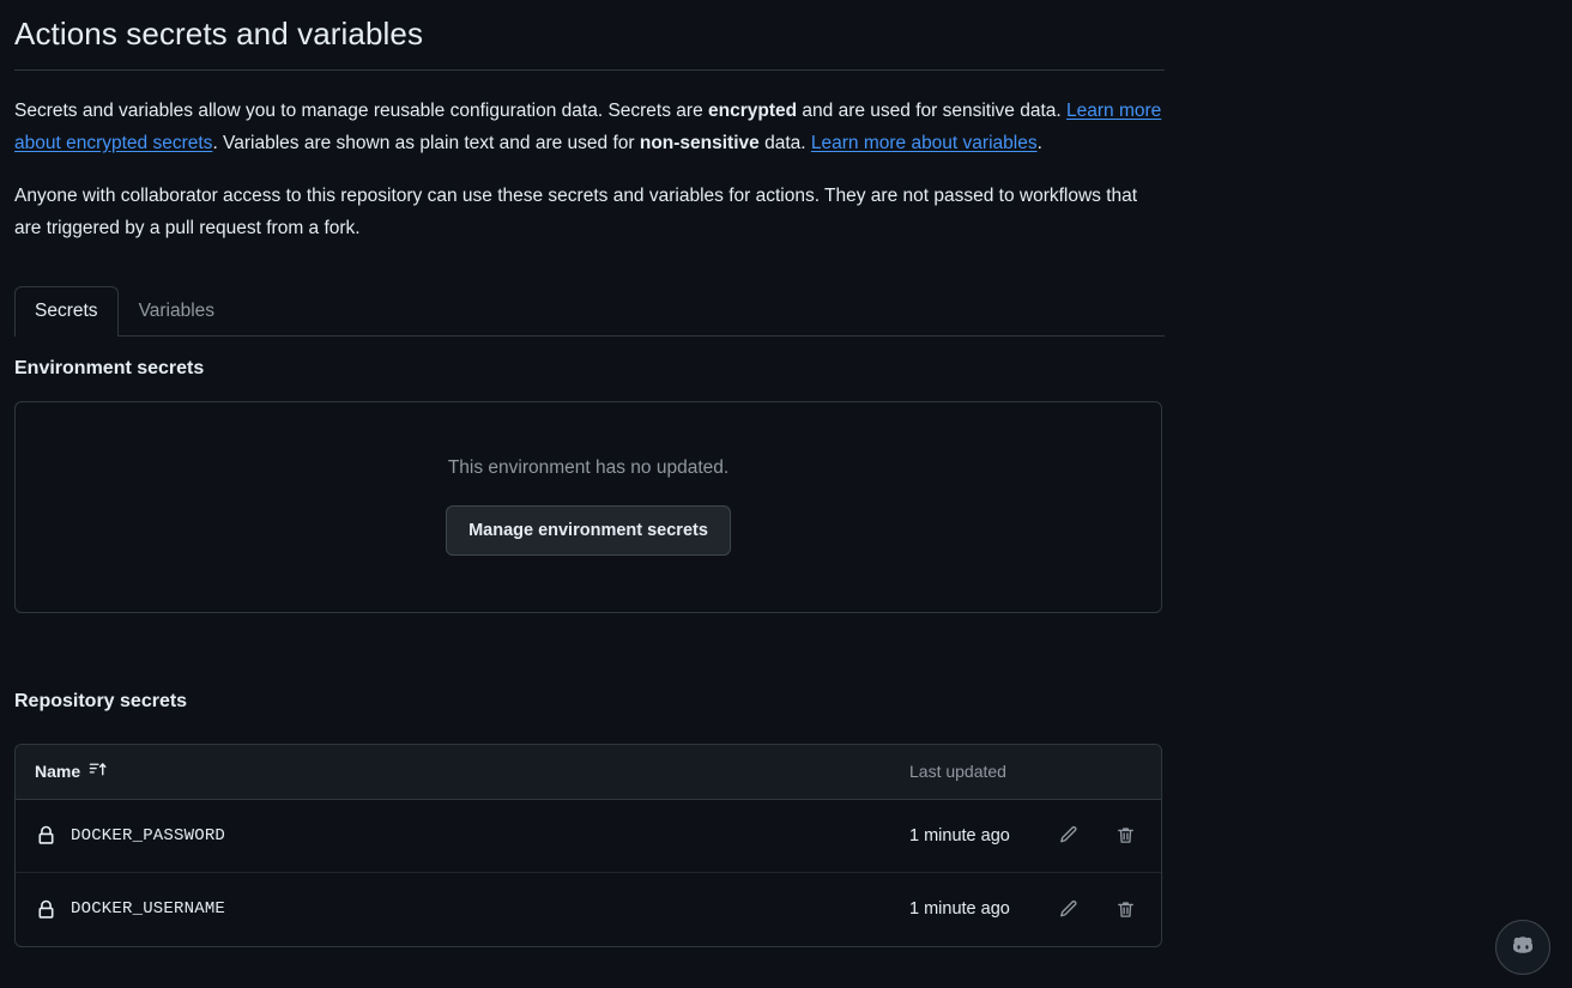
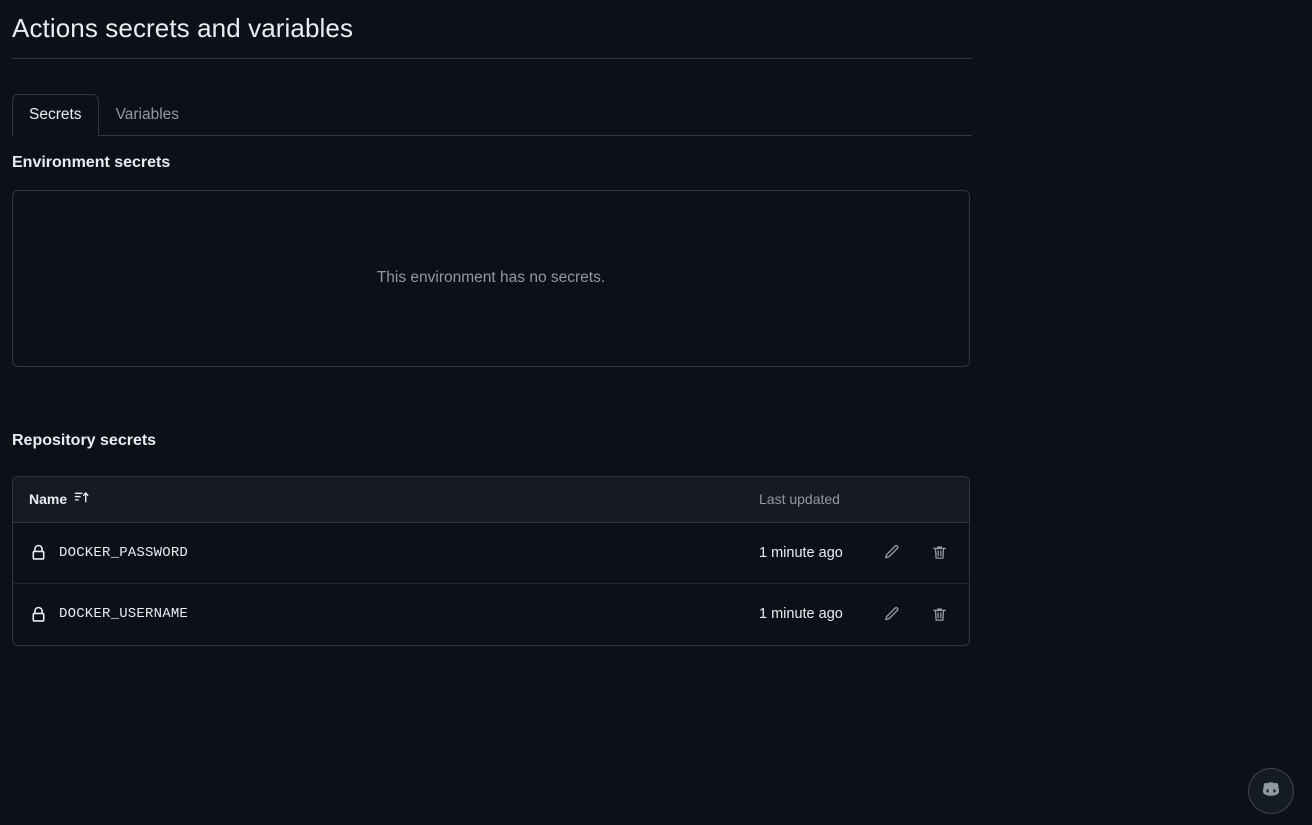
  Actions secrets and variables
- Secrets and variables allow you to manage reusable configuration data. Secrets are encrypted and are used for sensitive data. Learn more about encrypted secrets. Variables are shown as plain text and are used for non-sensitive data. Learn more about variables.
- Anyone with collaborator access to this repository can use these secrets and variables for actions. They are not passed to workflows that are triggered by a pull request from a fork.
  Secrets
  Variables
  Environment secrets
- This environment has no updated.
+ This environment has no secrets.
- Manage environment secrets
  Repository secrets
  Name
  Last updated
  DOCKER_PASSWORD
  1 minute ago
  DOCKER_USERNAME
  1 minute ago
